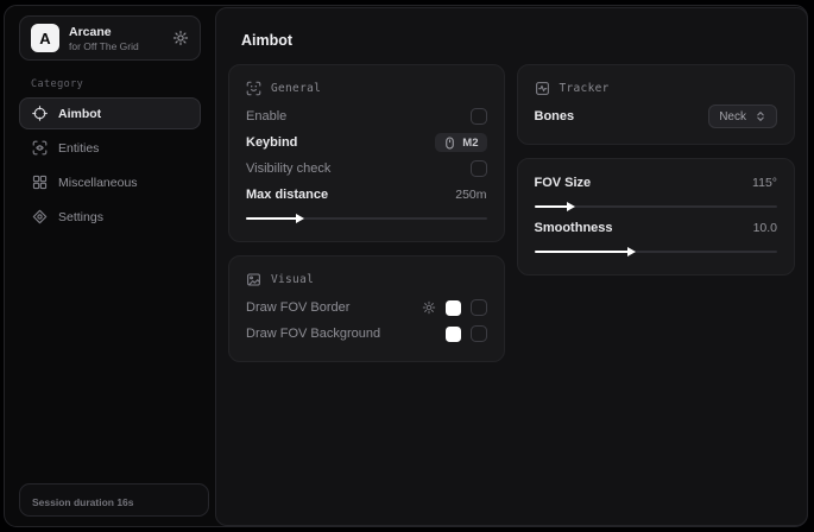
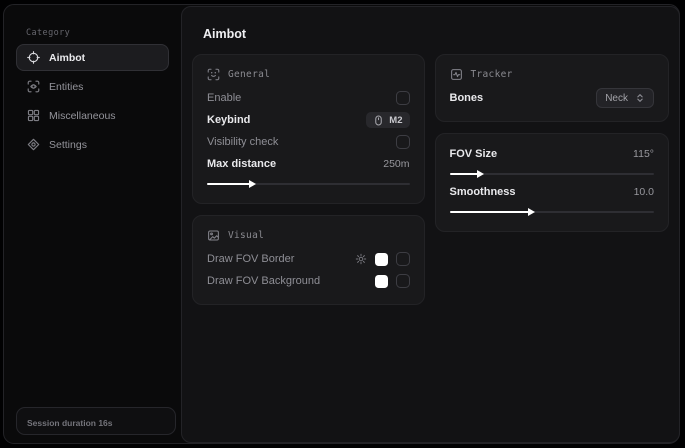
- A
- Arcane
- for Off The Grid
  Category
  Aimbot
  Entities
  Miscellaneous
  Settings
  Session duration 16s
  Aimbot
  General
  Enable
  Keybind
  M2
  Visibility check
  Max distance
  250m
  Visual
  Draw FOV Border
  Draw FOV Background
  Tracker
  Bones
  Neck
  FOV Size
  115°
  Smoothness
  10.0
